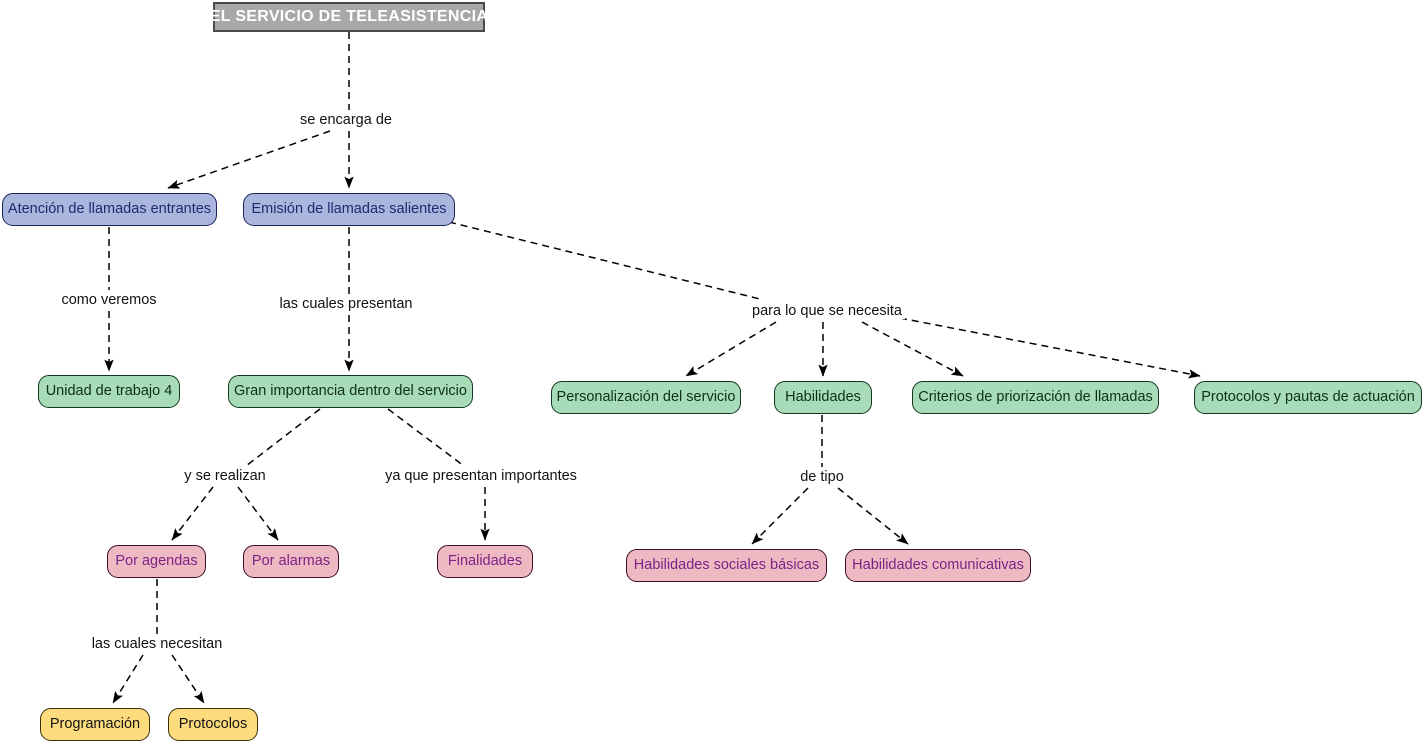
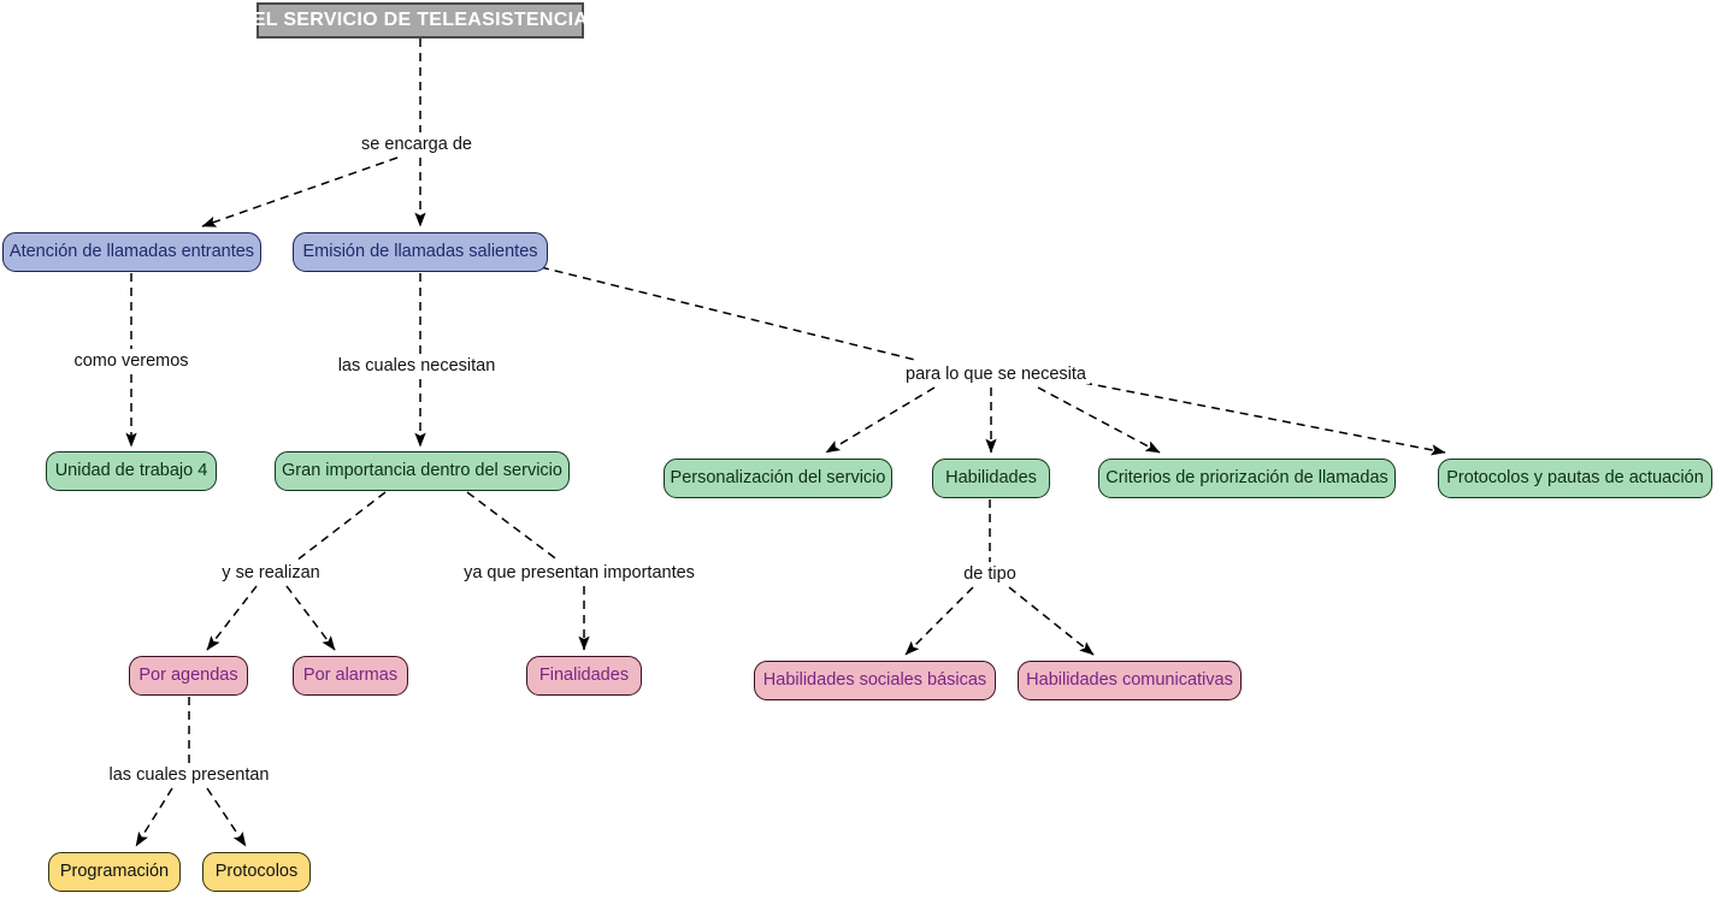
  EL SERVICIO DE TELEASISTENCIA
  Atención de llamadas entrantes
  Emisión de llamadas salientes
  Unidad de trabajo 4
  Gran importancia dentro del servicio
  Personalización del servicio
  Habilidades
  Criterios de priorización de llamadas
  Protocolos y pautas de actuación
  Por agendas
  Por alarmas
  Finalidades
  Habilidades sociales básicas
  Habilidades comunicativas
  Programación
  Protocolos
  se encarga de
  como veremos
- las cuales presentan
+ las cuales necesitan
  para lo que se necesita
  y se realizan
  ya que presentan importantes
  de tipo
- las cuales necesitan
+ las cuales presentan
